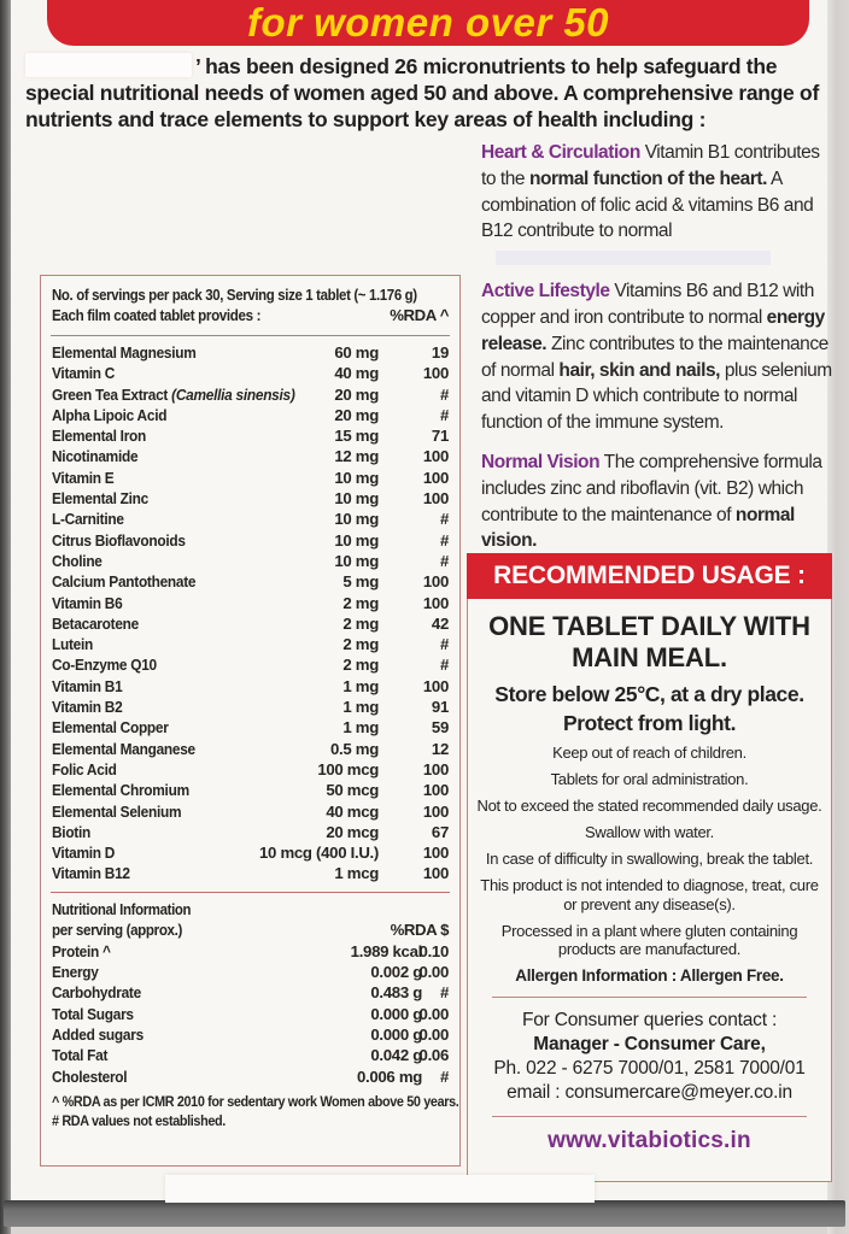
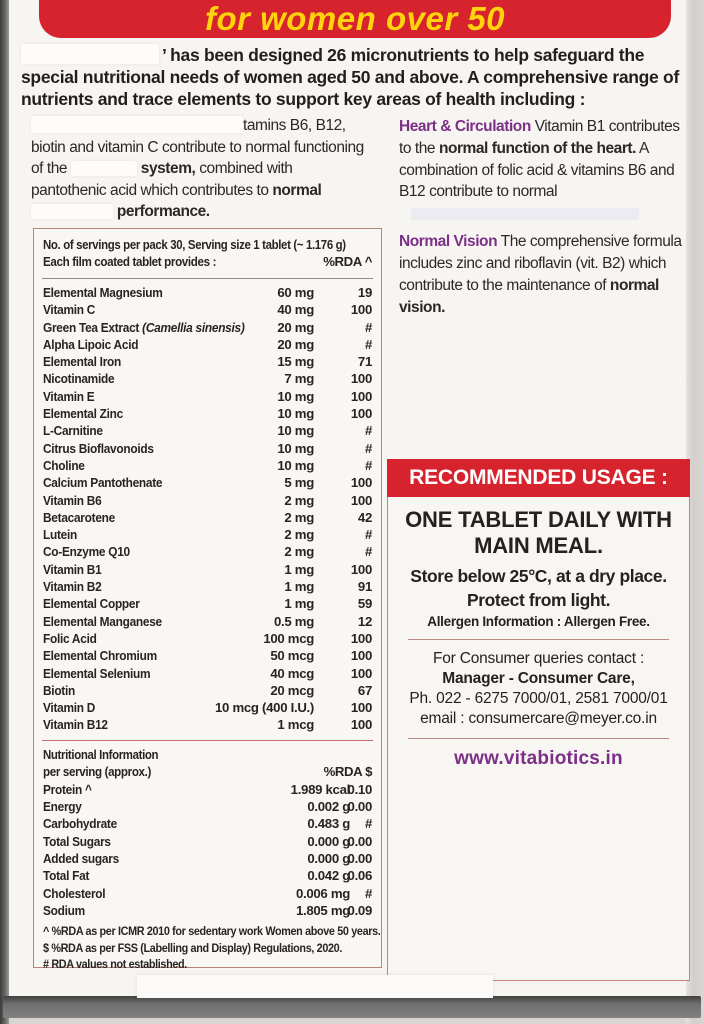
  for women over 50
  ’ has been designed 26 micronutrients to help safeguard the special nutritional needs of women aged 50 and above. A comprehensive range of nutrients and trace elements to support key areas of health including :
+ tamins B6, B12, biotin and vitamin C contribute to normal functioning of the system, combined with pantothenic acid which contributes to normal performance.
  No. of servings per pack 30, Serving size 1 tablet (~ 1.176 g)
  Each film coated tablet provides :
  %RDA ^
  Elemental Magnesium
  60 mg
  19
  Vitamin C
  40 mg
  100
  Green Tea Extract (Camellia sinensis)
  20 mg
  #
  Alpha Lipoic Acid
  20 mg
  #
  Elemental Iron
  15 mg
  71
  Nicotinamide
- 12 mg
+ 7 mg
  100
  Vitamin E
  10 mg
  100
  Elemental Zinc
  10 mg
  100
  L-Carnitine
  10 mg
  #
  Citrus Bioflavonoids
  10 mg
  #
  Choline
  10 mg
  #
  Calcium Pantothenate
  5 mg
  100
  Vitamin B6
  2 mg
  100
  Betacarotene
  2 mg
  42
  Lutein
  2 mg
  #
  Co-Enzyme Q10
  2 mg
  #
  Vitamin B1
  1 mg
  100
  Vitamin B2
  1 mg
  91
  Elemental Copper
  1 mg
  59
  Elemental Manganese
  0.5 mg
  12
  Folic Acid
  100 mcg
  100
  Elemental Chromium
  50 mcg
  100
  Elemental Selenium
  40 mcg
  100
  Biotin
  20 mcg
  67
  Vitamin D
  10 mcg (400 I.U.)
  100
  Vitamin B12
  1 mcg
  100
  Nutritional Information
  per serving (approx.)
  %RDA $
  Protein ^
  1.989 kcal
  0.10
  Energy
  0.002 g
  0.00
  Carbohydrate
  0.483 g
  #
  Total Sugars
  0.000 g
  0.00
  Added sugars
  0.000 g
  0.00
  Total Fat
  0.042 g
  0.06
  Cholesterol
  0.006 mg
  #
+ Sodium
+ 1.805 mg
+ 0.09
  ^ %RDA as per ICMR 2010 for sedentary work Women above 50 years.
+ $ %RDA as per FSS (Labelling and Display) Regulations, 2020.
  # RDA values not established.
  Heart & Circulation Vitamin B1 contributes to the normal function of the heart. A combination of folic acid & vitamins B6 and B12 contribute to normal
- Active Lifestyle Vitamins B6 and B12 with copper and iron contribute to normal energy release. Zinc contributes to the maintenance of normal hair, skin and nails, plus selenium and vitamin D which contribute to normal function of the immune system.
  Normal Vision The comprehensive formula includes zinc and riboflavin (vit. B2) which contribute to the maintenance of normal vision.
  RECOMMENDED USAGE :
  ONE TABLET DAILY WITH MAIN MEAL.
  Store below 25°C, at a dry place.
  Protect from light.
- Keep out of reach of children.
- Tablets for oral administration.
- Not to exceed the stated recommended daily usage.
- Swallow with water.
- In case of difficulty in swallowing, break the tablet.
- This product is not intended to diagnose, treat, cure or prevent any disease(s).
- Processed in a plant where gluten containing products are manufactured.
  Allergen Information : Allergen Free.
  For Consumer queries contact :
  Manager - Consumer Care,
  Ph. 022 - 6275 7000/01, 2581 7000/01
  email : consumercare@meyer.co.in
  www.vitabiotics.in
